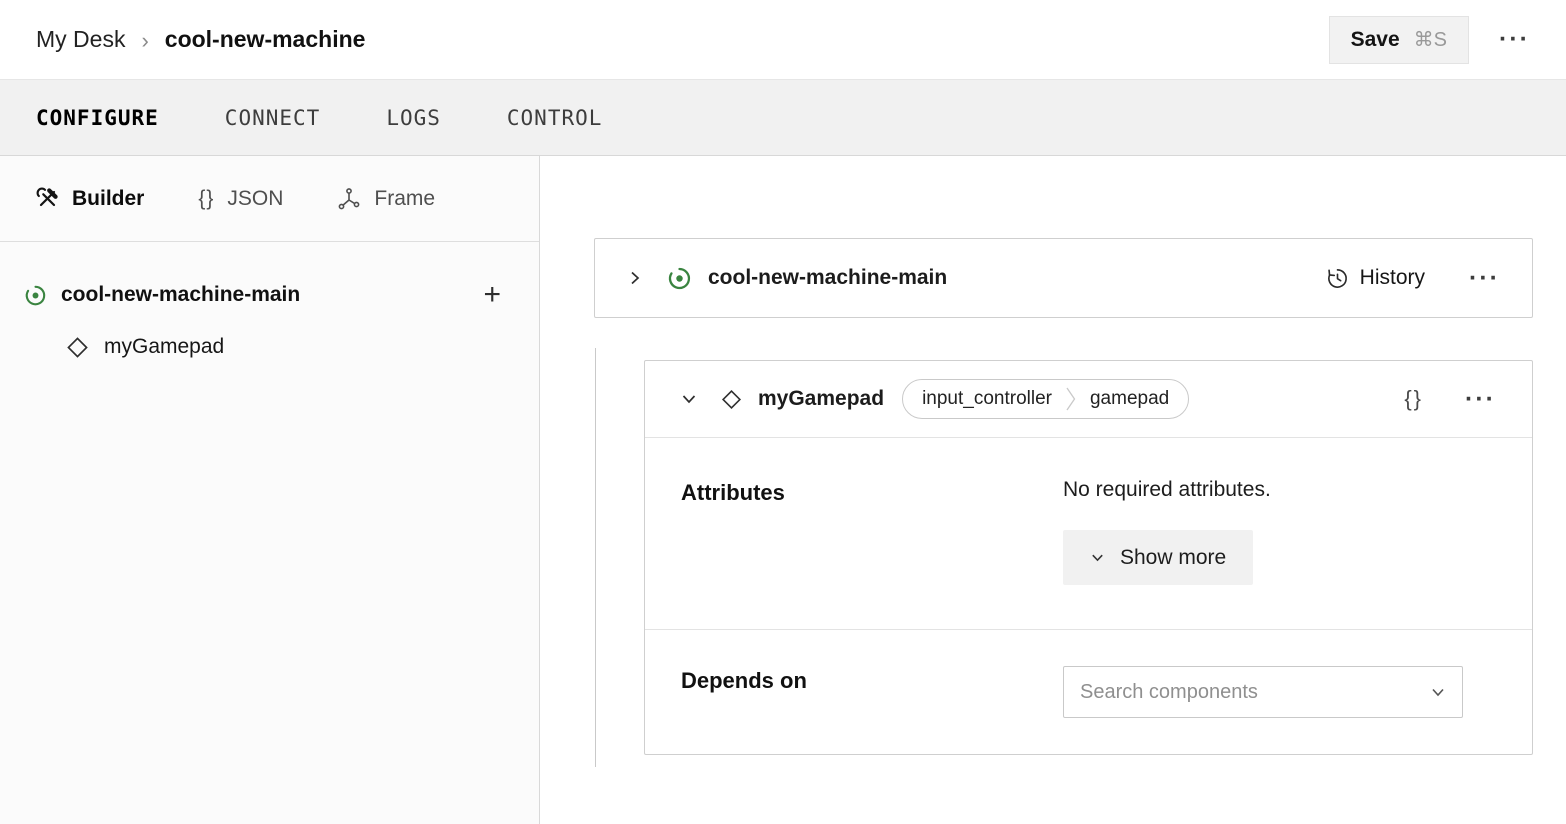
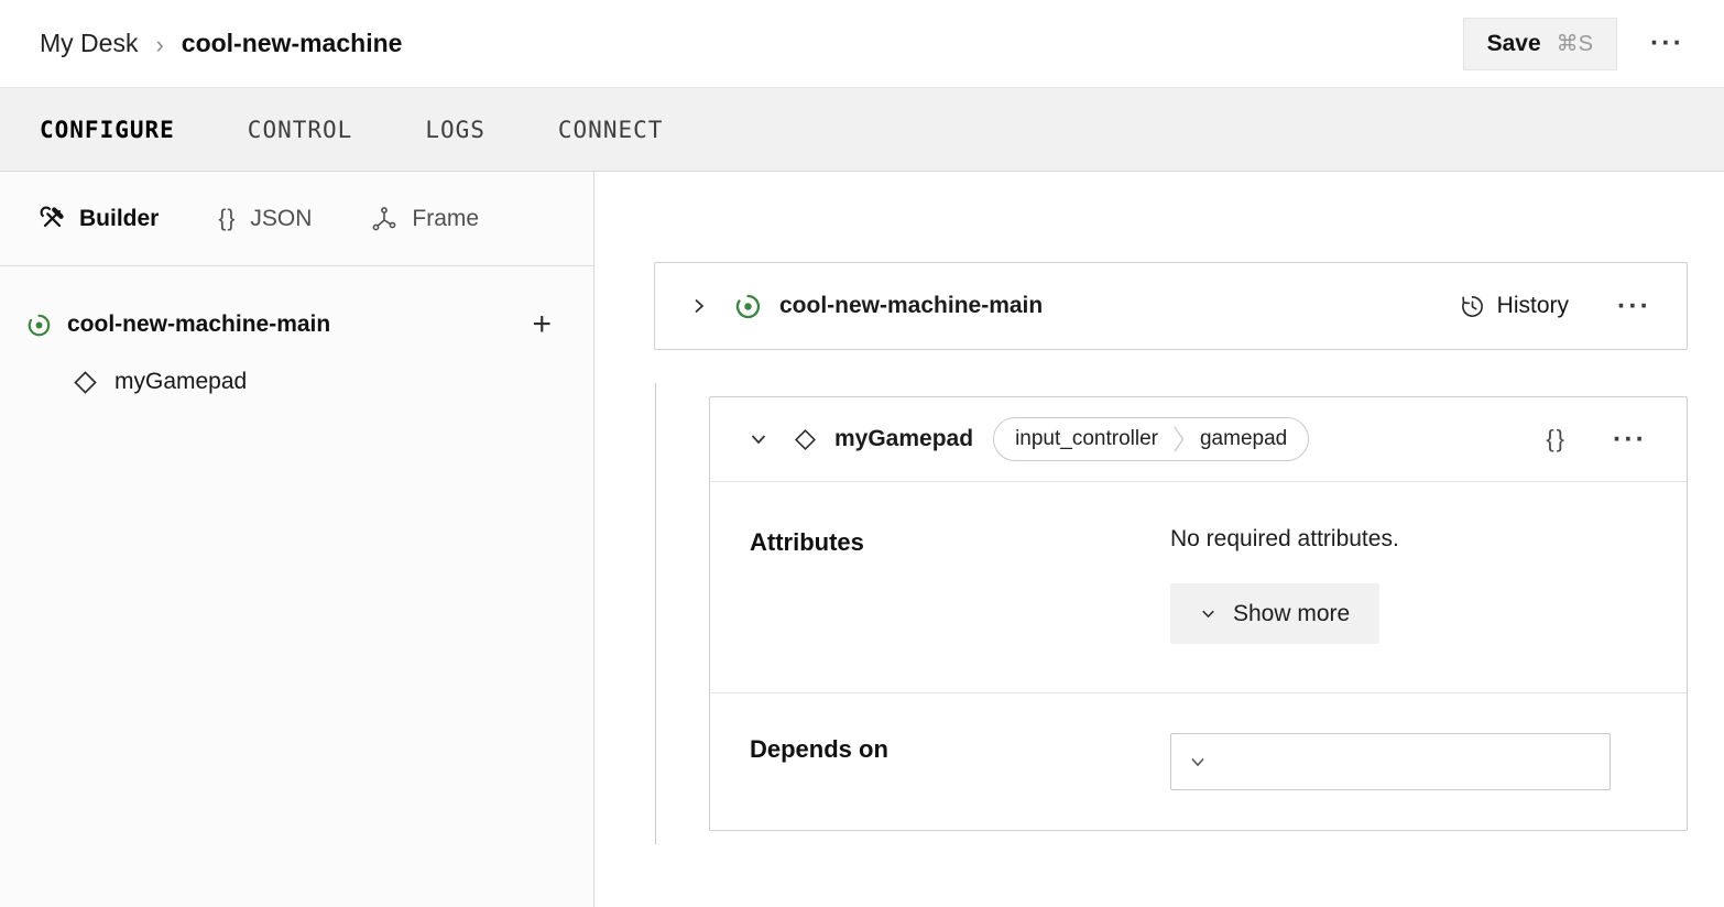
  My Desk
  ›
  cool-new-machine
  Save
  ⌘S
  ···
  CONFIGURE
- CONNECT
+ CONTROL
  LOGS
- CONTROL
+ CONNECT
  Builder
  {}
  JSON
  Frame
  cool-new-machine-main
  +
  myGamepad
  cool-new-machine-main
  History
  ···
  myGamepad
  input_controller
  gamepad
  {}
  ···
  Attributes
  No required attributes.
  Show more
  Depends on
- Search components
